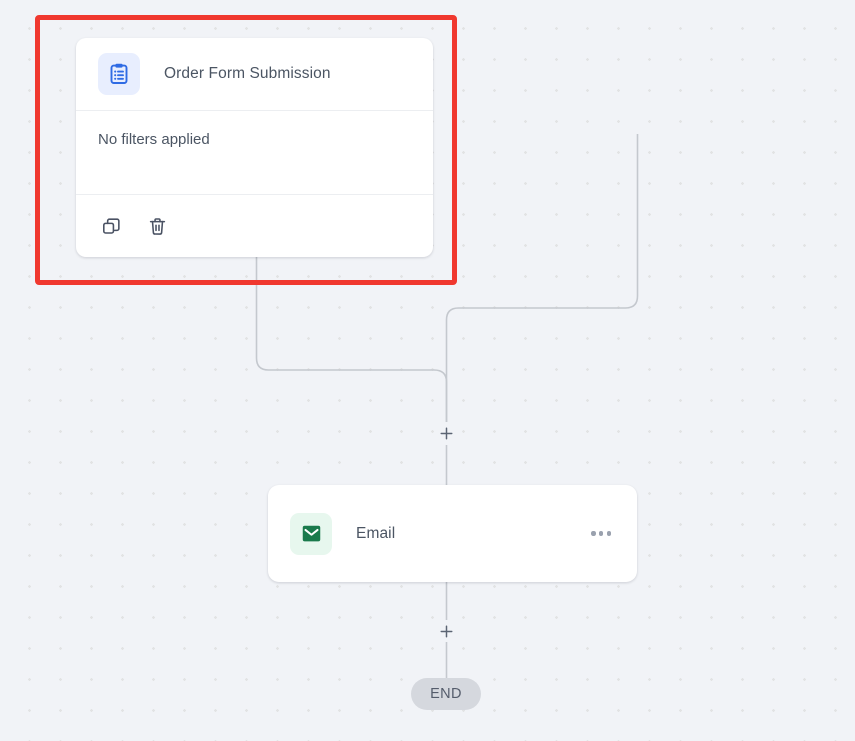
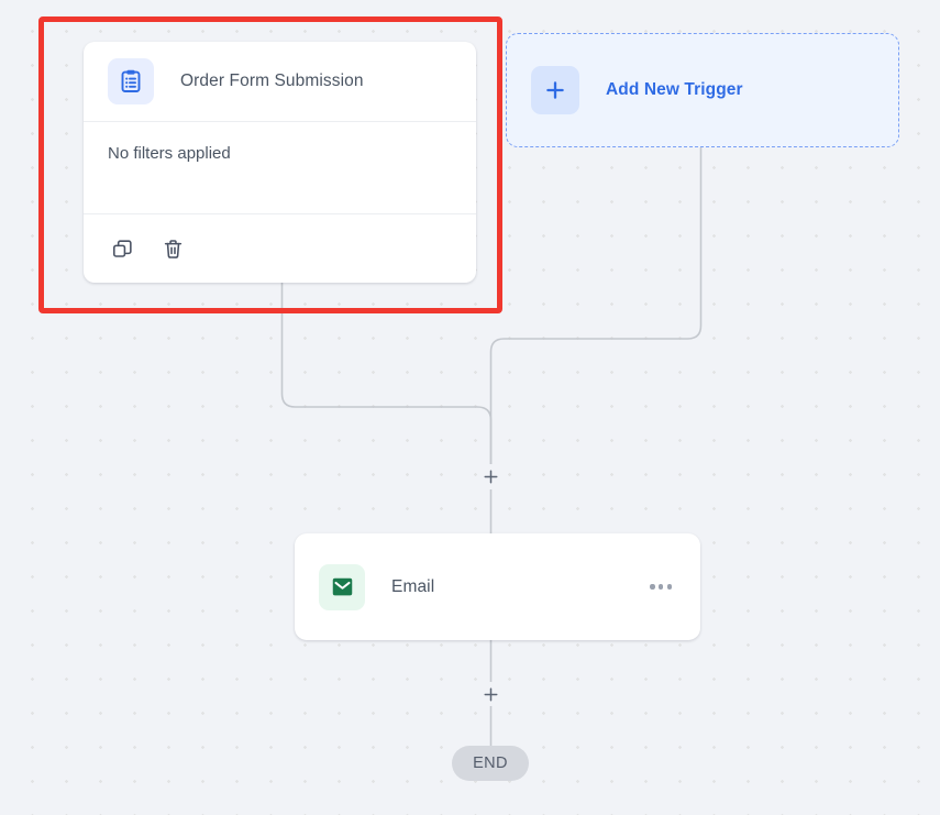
  Order Form Submission
  No filters applied
+ Add New Trigger
  Email
  END
